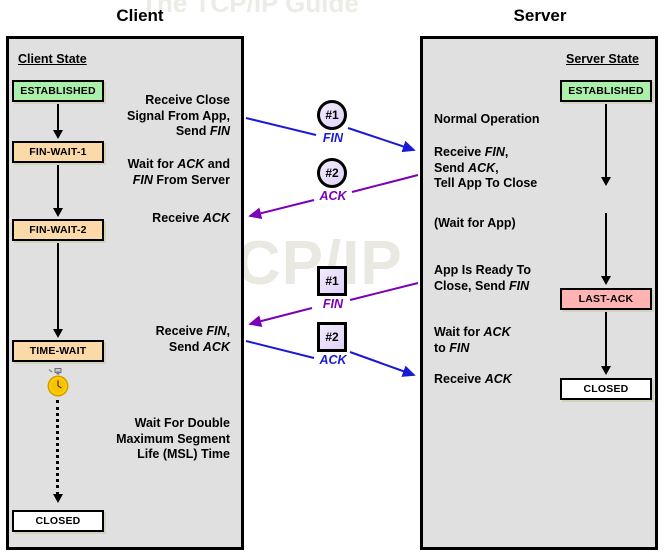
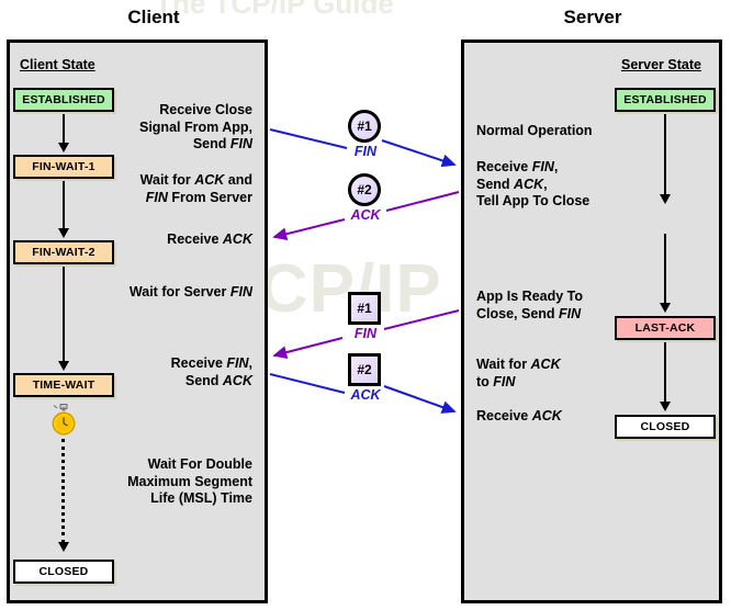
  The TCP/IP Guide
  Client
  Server
  Client State
  ESTABLISHED
  FIN-WAIT-1
  FIN-WAIT-2
  TIME-WAIT
  CLOSED
  Receive Close
  Signal From App,
  Send FIN
  Wait for ACK and
  FIN From Server
  Receive ACK
+ Wait for Server FIN
  Receive FIN,
  Send ACK
  Wait For Double
  Maximum Segment
  Life (MSL) Time
  Server State
  ESTABLISHED
  LAST-ACK
  CLOSED
  Normal Operation
  Receive FIN,
  Send ACK,
  Tell App To Close
- (Wait for App)
  App Is Ready To
  Close, Send FIN
  Wait for ACK
  to FIN
  Receive ACK
  #1
  FIN
  #2
  ACK
  #1
  FIN
  #2
  ACK
